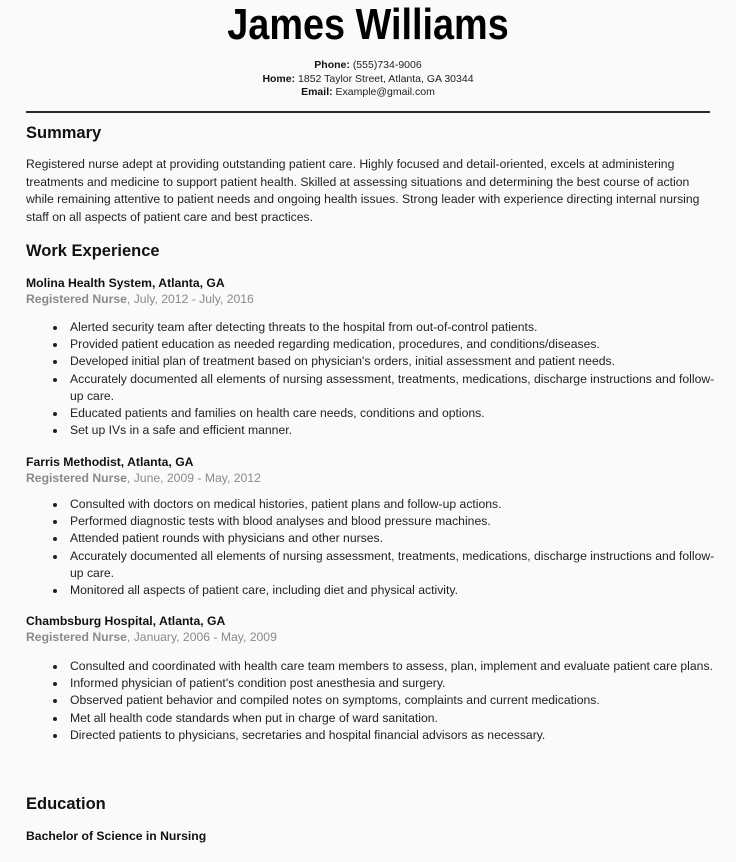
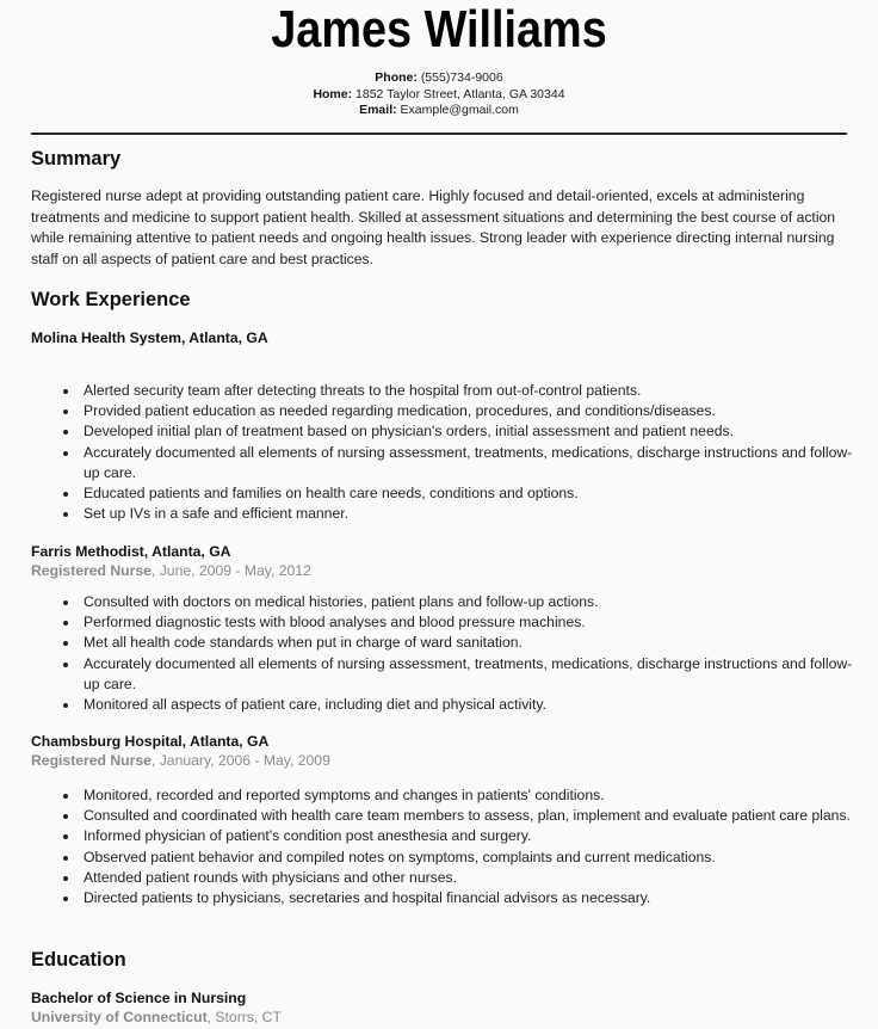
  James Williams
  Phone: (555)734-9006
  Home: 1852 Taylor Street, Atlanta, GA 30344
  Email: Example@gmail.com
  Summary
- Registered nurse adept at providing outstanding patient care. Highly focused and detail-oriented, excels at administering treatments and medicine to support patient health. Skilled at assessing situations and determining the best course of action while remaining attentive to patient needs and ongoing health issues. Strong leader with experience directing internal nursing staff on all aspects of patient care and best practices.
+ Registered nurse adept at providing outstanding patient care. Highly focused and detail-oriented, excels at administering treatments and medicine to support patient health. Skilled at assessment situations and determining the best course of action while remaining attentive to patient needs and ongoing health issues. Strong leader with experience directing internal nursing staff on all aspects of patient care and best practices.
  Work Experience
  Molina Health System, Atlanta, GA
- Registered Nurse, July, 2012 - July, 2016
  Alerted security team after detecting threats to the hospital from out-of-control patients.
  Provided patient education as needed regarding medication, procedures, and conditions/diseases.
  Developed initial plan of treatment based on physician's orders, initial assessment and patient needs.
  Accurately documented all elements of nursing assessment, treatments, medications, discharge instructions and follow-up care.
  Educated patients and families on health care needs, conditions and options.
  Set up IVs in a safe and efficient manner.
  Farris Methodist, Atlanta, GA
  Registered Nurse, June, 2009 - May, 2012
  Consulted with doctors on medical histories, patient plans and follow-up actions.
  Performed diagnostic tests with blood analyses and blood pressure machines.
- Attended patient rounds with physicians and other nurses.
+ Met all health code standards when put in charge of ward sanitation.
  Accurately documented all elements of nursing assessment, treatments, medications, discharge instructions and follow-up care.
  Monitored all aspects of patient care, including diet and physical activity.
  Chambsburg Hospital, Atlanta, GA
  Registered Nurse, January, 2006 - May, 2009
+ Monitored, recorded and reported symptoms and changes in patients' conditions.
  Consulted and coordinated with health care team members to assess, plan, implement and evaluate patient care plans.
  Informed physician of patient's condition post anesthesia and surgery.
  Observed patient behavior and compiled notes on symptoms, complaints and current medications.
- Met all health code standards when put in charge of ward sanitation.
+ Attended patient rounds with physicians and other nurses.
  Directed patients to physicians, secretaries and hospital financial advisors as necessary.
  Education
  Bachelor of Science in Nursing
+ University of Connecticut, Storrs, CT
